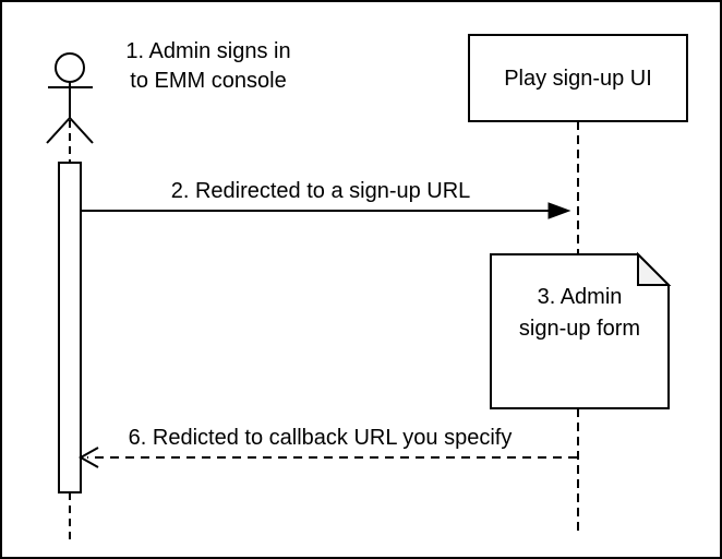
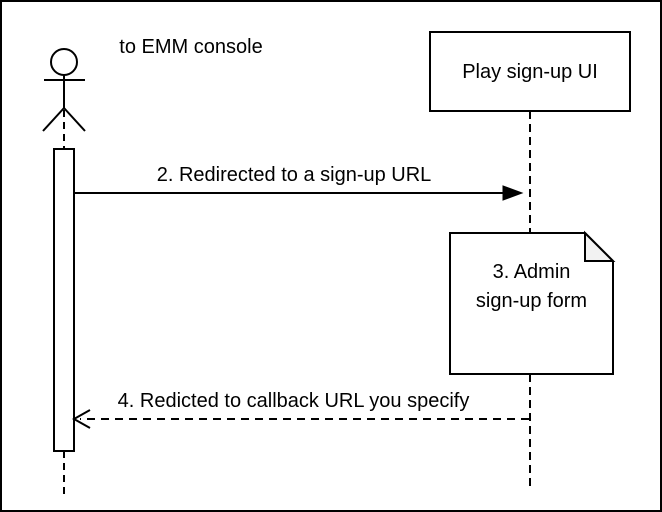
- 1. Admin signs in
  to EMM console
  2. Redirected to a sign-up URL
  Play sign-up UI
  3. Admin
  sign-up form
- 6. Redicted to callback URL you specify
+ 4. Redicted to callback URL you specify
